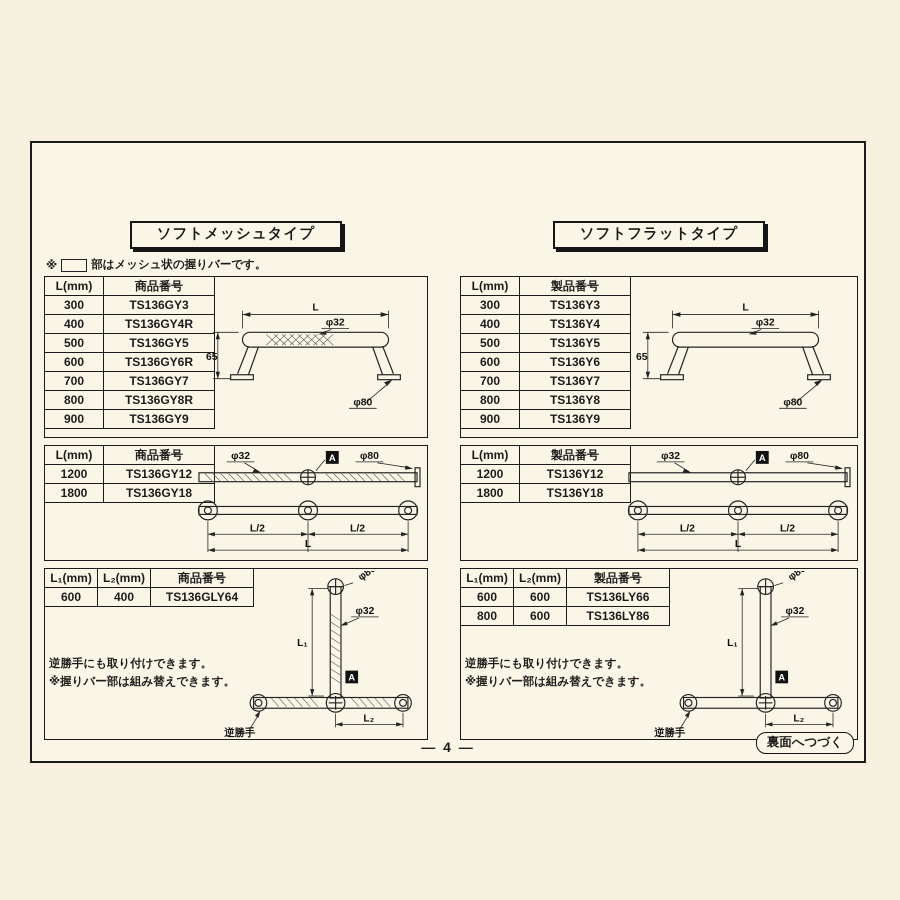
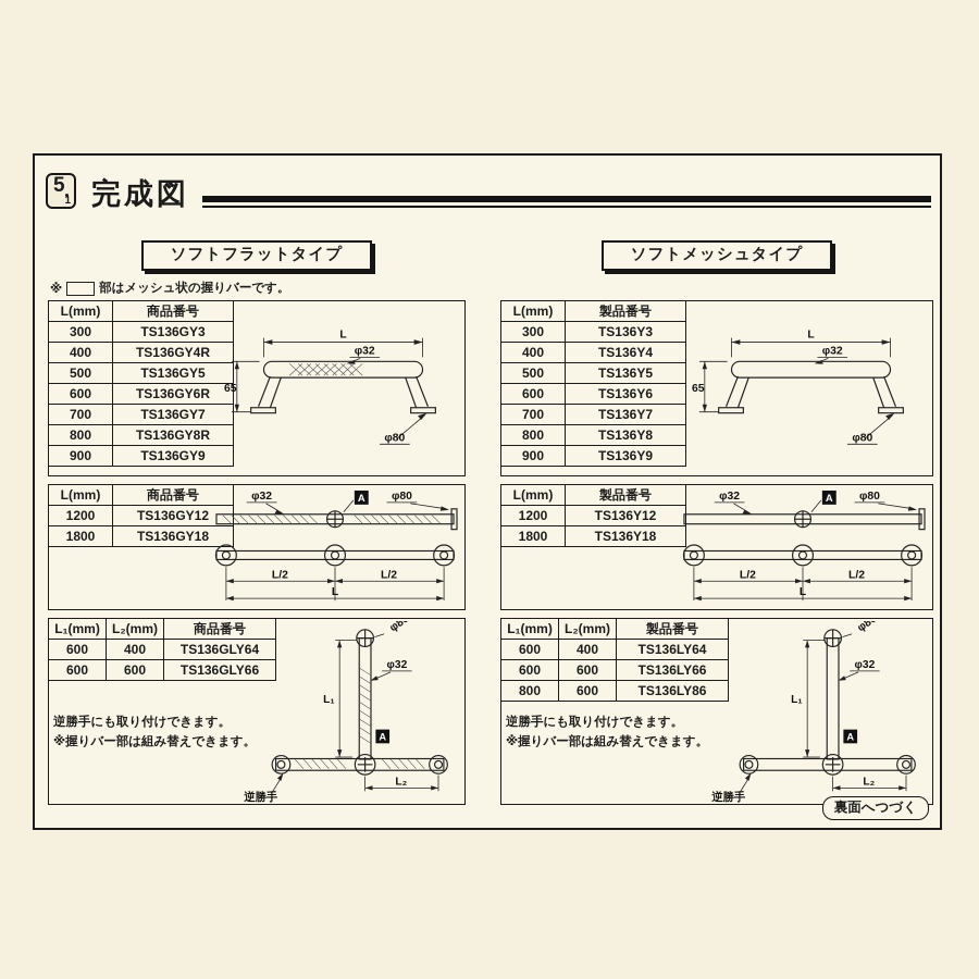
+ 5
+ 1
+ 完成図
- ソフトメッシュタイプ
+ ソフトフラットタイプ
  ※
  部はメッシュ状の握りバーです。
  L(mm)	商品番号
  300	TS136GY3
  400	TS136GY4R
  500	TS136GY5
  600	TS136GY6R
  700	TS136GY7
  800	TS136GY8R
  900	TS136GY9
  L
  φ32
  65
  φ80
  L(mm)	商品番号
  1200	TS136GY12
  1800	TS136GY18
  A
  φ32
  φ80
  L/2
  L/2
  L
  L₁(mm)	L₂(mm)	商品番号
  600	400	TS136GLY64
+ 600	600	TS136GLY66
  逆勝手にも取り付けできます。
  ※握りバー部は組み替えできます。
  A
  φ32
  L₁
  L₂
  逆勝手
- ソフトフラットタイプ
+ ソフトメッシュタイプ
  L(mm)	製品番号
  300	TS136Y3
  400	TS136Y4
  500	TS136Y5
  600	TS136Y6
  700	TS136Y7
  800	TS136Y8
  900	TS136Y9
  L
  φ32
  65
  φ80
  L(mm)	製品番号
  1200	TS136Y12
  1800	TS136Y18
  A
  φ32
  φ80
  L/2
  L/2
  L
  L₁(mm)	L₂(mm)	製品番号
+ 600	400	TS136LY64
  600	600	TS136LY66
  800	600	TS136LY86
  逆勝手にも取り付けできます。
  ※握りバー部は組み替えできます。
  A
  φ32
  L₁
  L₂
  逆勝手
- — 4 —
  裏面へつづく
